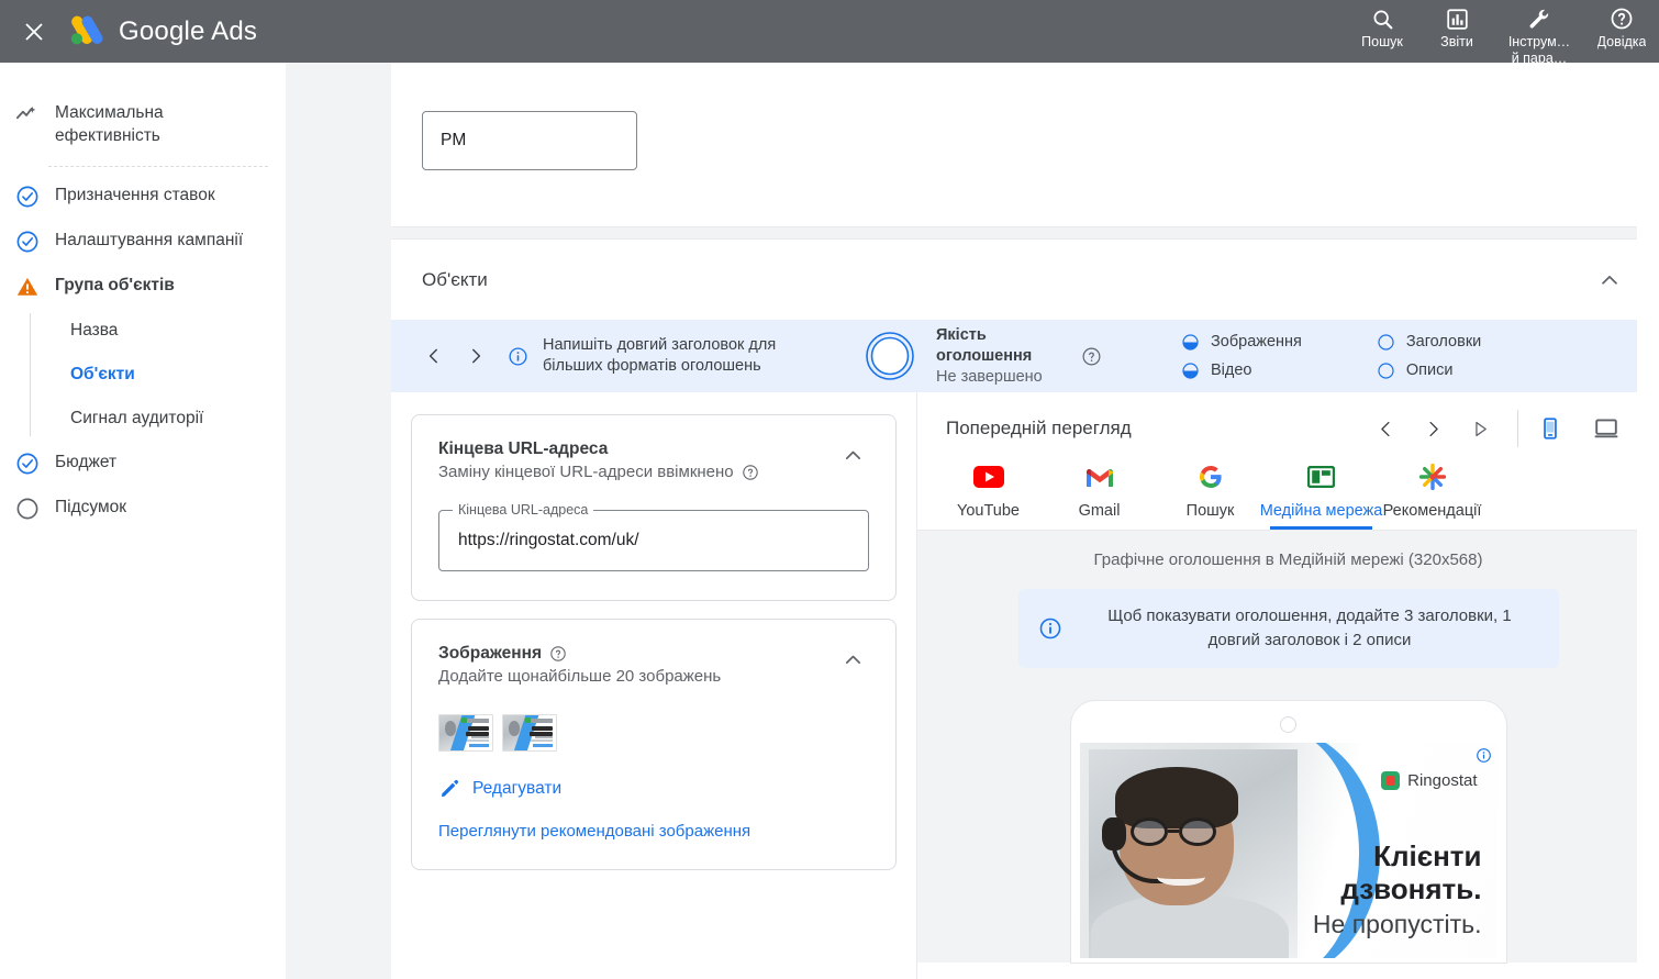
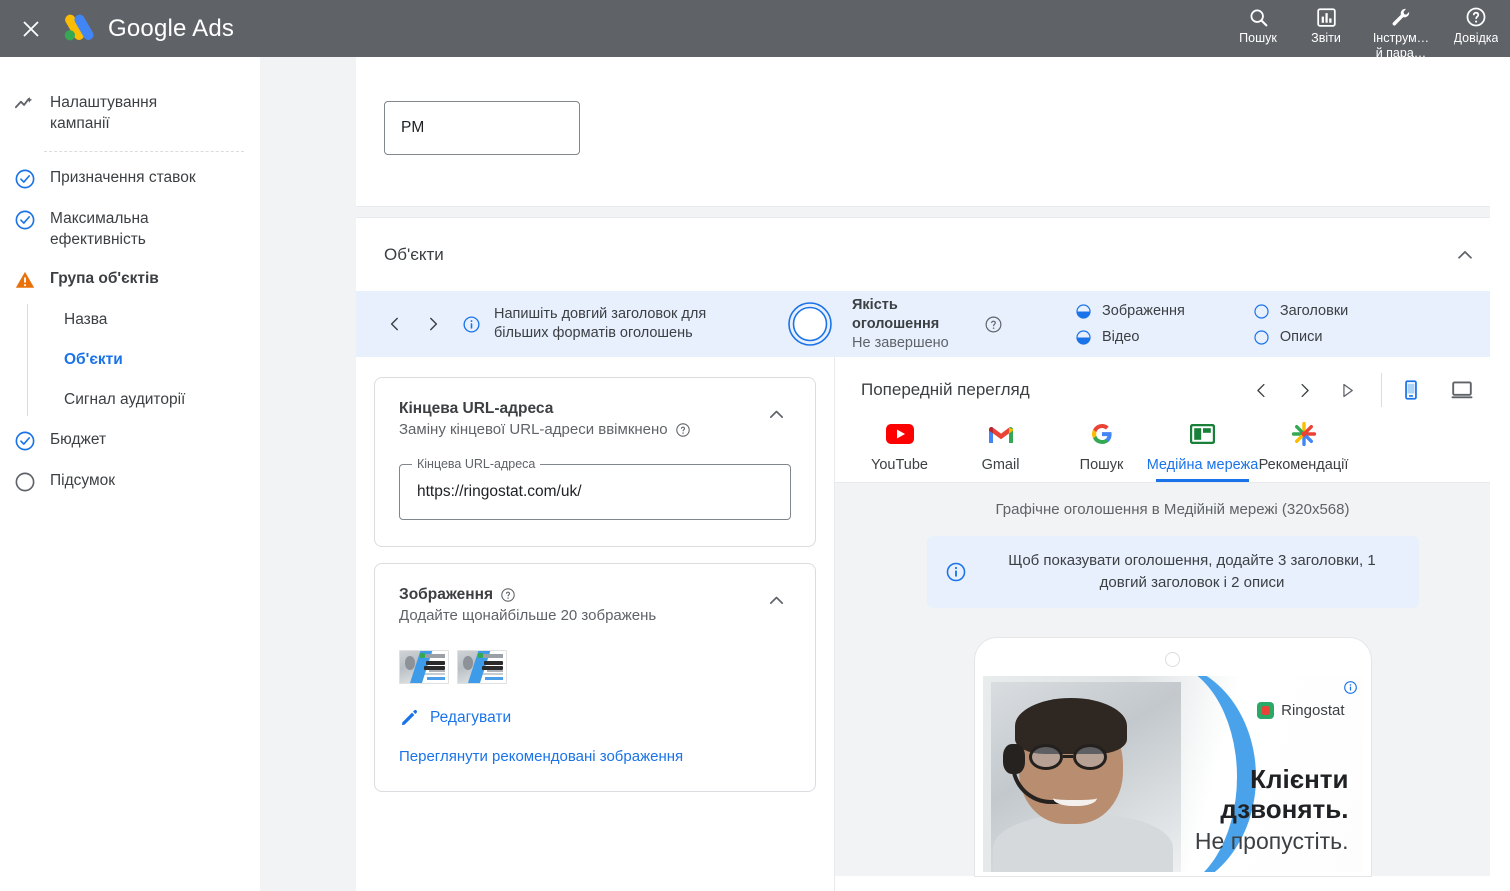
  Google Ads
  Пошук
  Звіти
  Інструм…
  й пара…
  Довідка
- Максимальна ефективність
+ Налаштування кампанії
  Призначення ставок
- Налаштування кампанії
+ Максимальна ефективність
  Група об'єктів
  Назва
  Об'єкти
  Сигнал аудиторії
  Бюджет
  Підсумок
  PM
  Об'єкти
  Напишіть довгий заголовок для більших форматів оголошень
  Якість оголошення
  Не завершено
  Зображення
  Відео
  Заголовки
  Описи
  Кінцева URL-адреса
  Заміну кінцевої URL-адреси ввімкнено
  Кінцева URL-адреса
  https://ringostat.com/uk/
  Зображення
  Додайте щонайбільше 20 зображень
  Редагувати
  Переглянути рекомендовані зображення
  Попередній перегляд
  YouTube
  Gmail
  Пошук
  Медійна мережа
  Рекомендації
  Графічне оголошення в Медійній мережі (320x568)
  Щоб показувати оголошення, додайте 3 заголовки, 1 довгий заголовок і 2 описи
  Ringostat
  Клієнти дзвонять.
  Не пропустіть.
